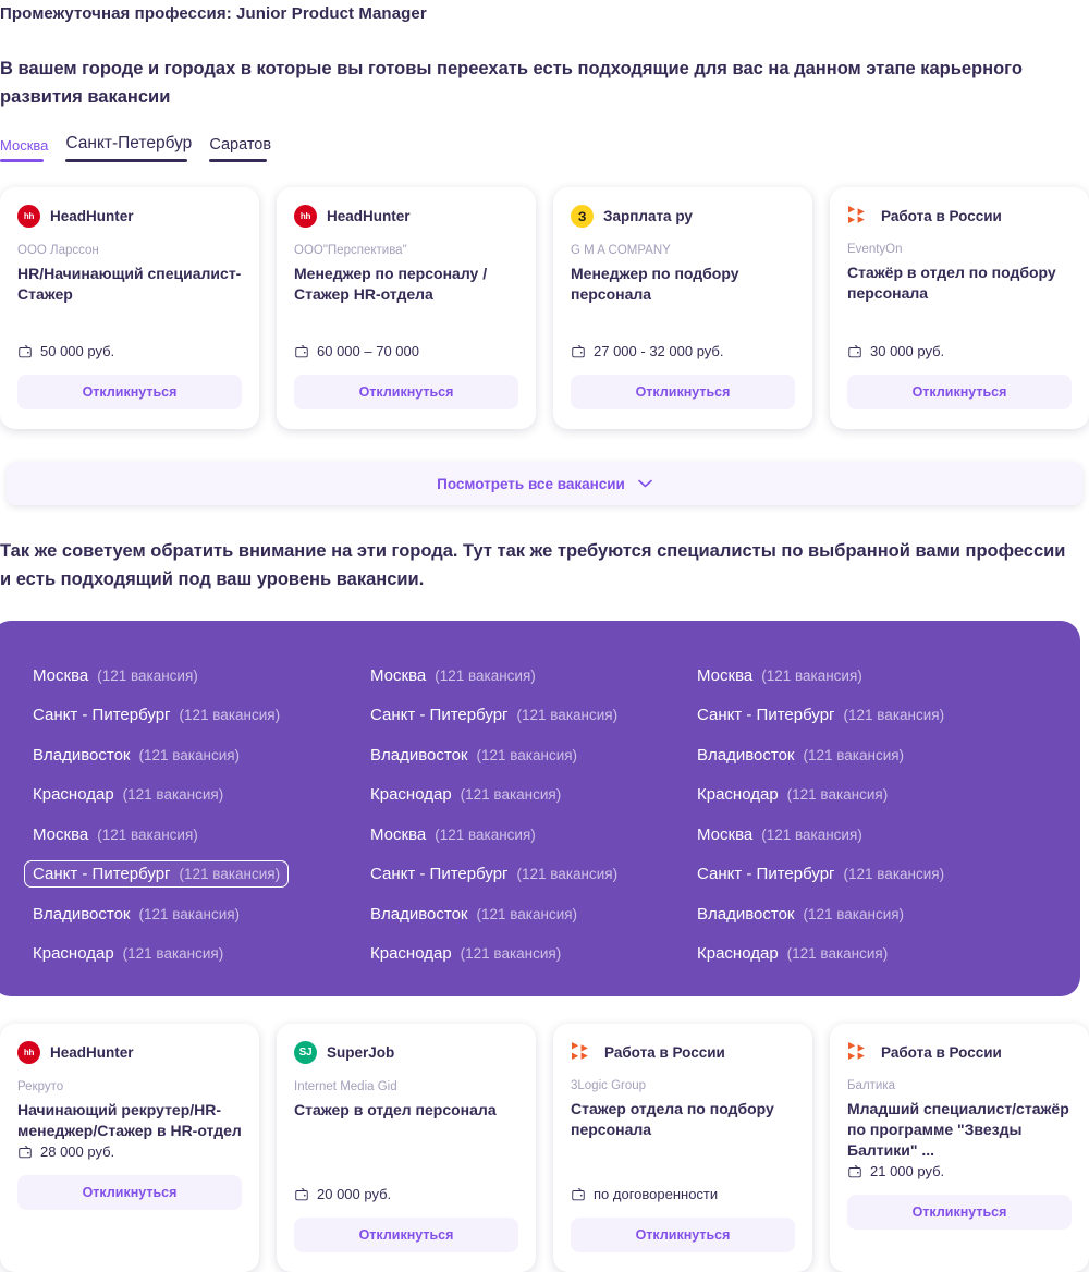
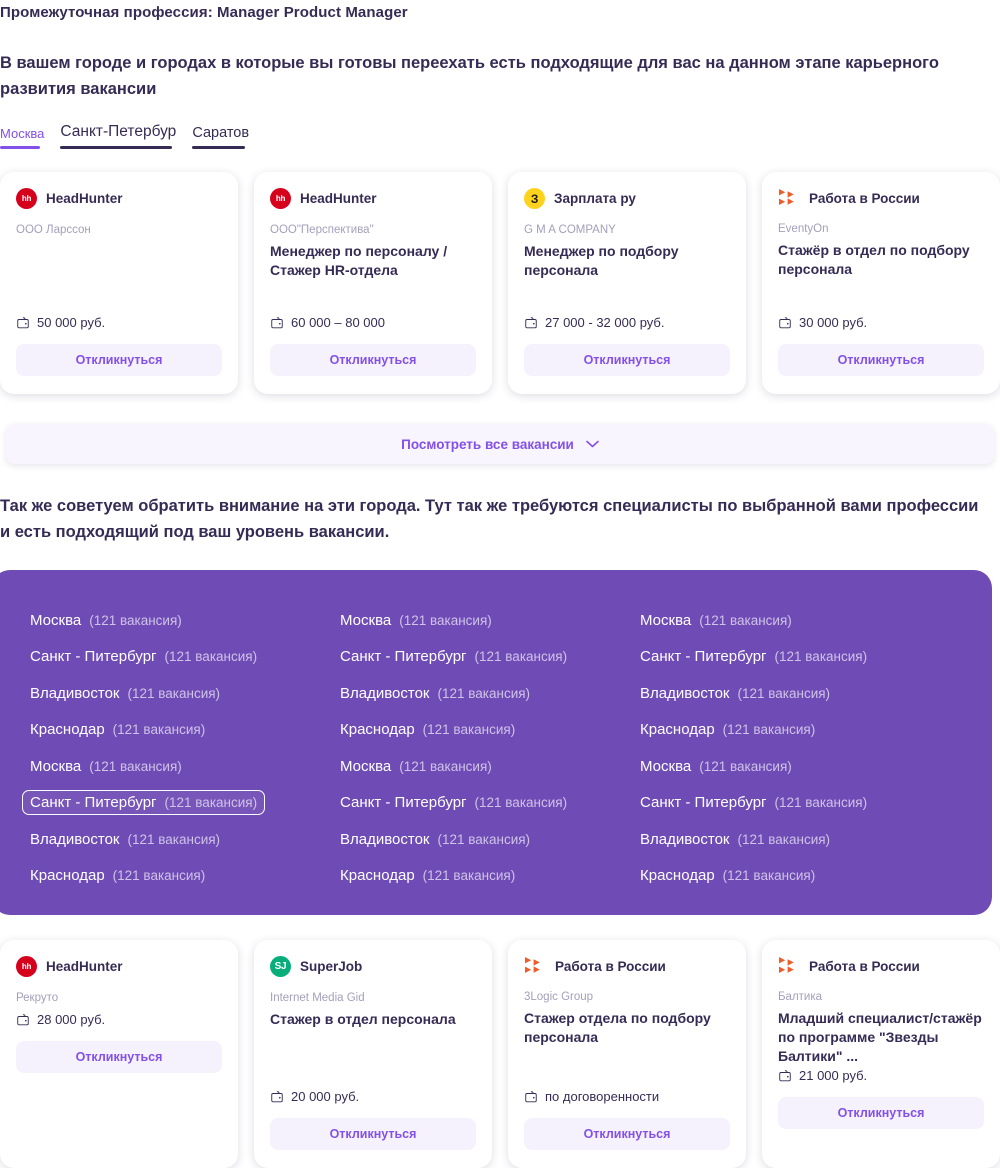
- Промежуточная профессия: Junior Product Manager
+ Промежуточная профессия: Manager Product Manager
  В вашем городе и городах в которые вы готовы переехать есть подходящие для вас на данном этапе карьерного развития вакансии
  Москва
  Санкт-Петербур
  Саратов
  hh
  HeadHunter
  ООО Ларссон
- HR/Начинающий специалист-Стажер
  50 000 руб.
  Откликнуться
  hh
  HeadHunter
  ООО"Перспектива"
  Менеджер по персоналу / Стажер HR-отдела
- 60 000 – 70 000
+ 60 000 – 80 000
  Откликнуться
  З
  Зарплата ру
  G M A COMPANY
  Менеджер по подбору персонала
  27 000 - 32 000 руб.
  Откликнуться
  Работа в России
  EventyOn
  Стажёр в отдел по подбору персонала
  30 000 руб.
  Откликнуться
  Посмотреть все вакансии
  Так же советуем обратить внимание на эти города. Тут так же требуются специалисты по выбранной вами профессии и есть подходящий под ваш уровень вакансии.
  Москва
  (121 вакансия)
  Санкт - Питербург
  (121 вакансия)
  Владивосток
  (121 вакансия)
  Краснодар
  (121 вакансия)
  Москва
  (121 вакансия)
  Санкт - Питербург
  (121 вакансия)
  Владивосток
  (121 вакансия)
  Краснодар
  (121 вакансия)
  Москва
  (121 вакансия)
  Санкт - Питербург
  (121 вакансия)
  Владивосток
  (121 вакансия)
  Краснодар
  (121 вакансия)
  Москва
  (121 вакансия)
  Санкт - Питербург
  (121 вакансия)
  Владивосток
  (121 вакансия)
  Краснодар
  (121 вакансия)
  Москва
  (121 вакансия)
  Санкт - Питербург
  (121 вакансия)
  Владивосток
  (121 вакансия)
  Краснодар
  (121 вакансия)
  Москва
  (121 вакансия)
  Санкт - Питербург
  (121 вакансия)
  Владивосток
  (121 вакансия)
  Краснодар
  (121 вакансия)
  hh
  HeadHunter
  Рекруто
- Начинающий рекрутер/HR-менеджер/Стажер в HR-отдел
  28 000 руб.
  Откликнуться
  SJ
  SuperJob
  Internet Media Gid
  Стажер в отдел персонала
  20 000 руб.
  Откликнуться
  Работа в России
  3Logic Group
  Стажер отдела по подбору персонала
  по договоренности
  Откликнуться
  Работа в России
  Балтика
  Младший специалист/стажёр по программе "Звезды Балтики" ...
  21 000 руб.
  Откликнуться
